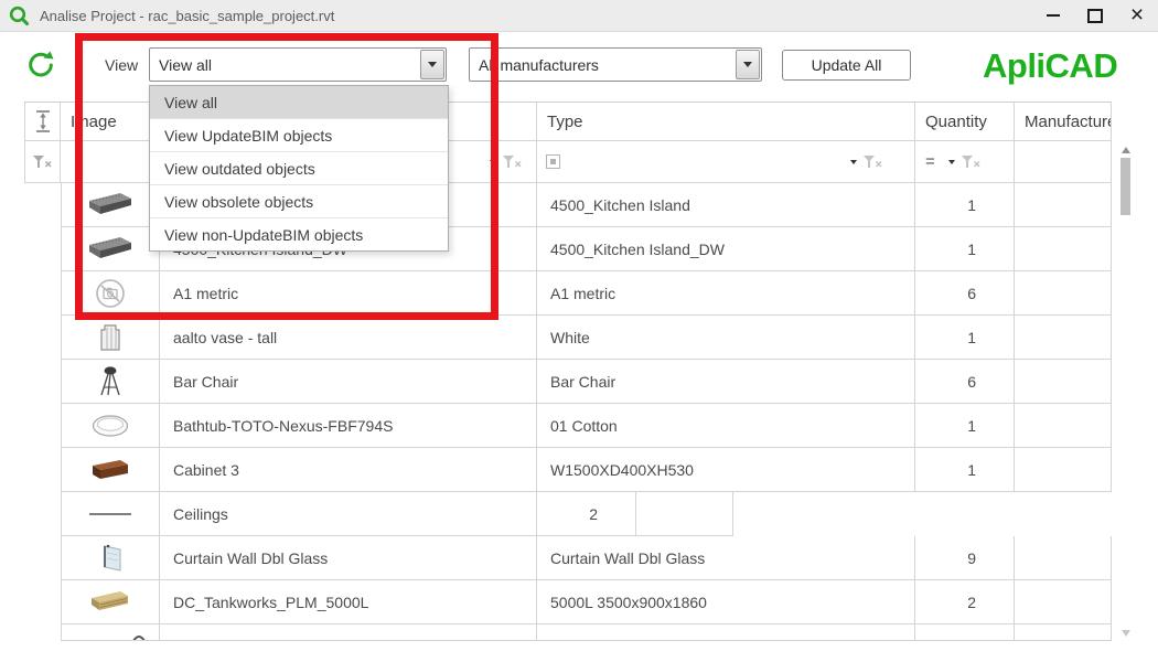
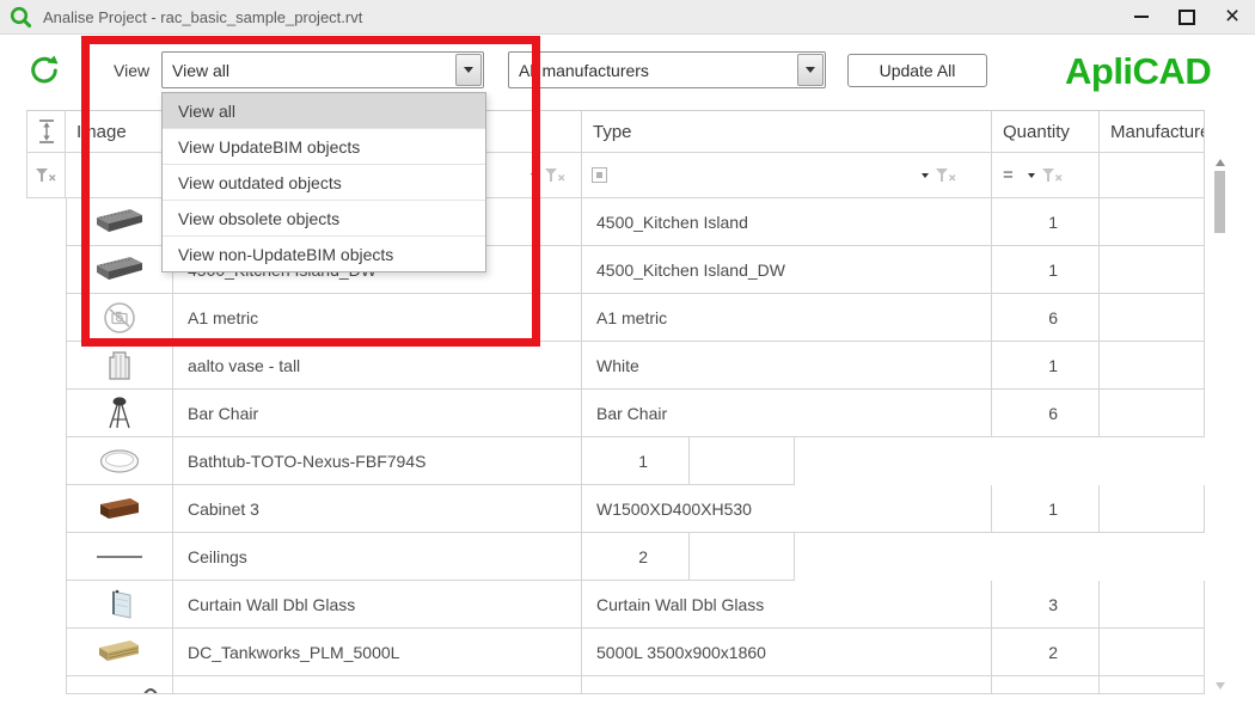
  Analise Project - rac_basic_sample_project.rvt
  ×
  View
  View all
  All manufacturers
  Update All
  ApliCAD
  Image
  Type
  Quantity
  Manufactur
  =
  4500_Kitchen Island
  1
  4500_Kitchen Island_DW
  1
  A1 metric
  A1 metric
  6
  aalto vase - tall
  White
  1
  Bar Chair
  Bar Chair
  6
  Bathtub-TOTO-Nexus-FBF794S
- 01 Cotton
  1
  Cabinet 3
  W1500XD400XH530
  1
  Ceilings
  2
  Curtain Wall Dbl Glass
  Curtain Wall Dbl Glass
- 9
+ 3
  DC_Tankworks_PLM_5000L
  5000L 3500x900x1860
  2
  View all
  View UpdateBIM objects
  View outdated objects
  View obsolete objects
  View non-UpdateBIM objects
